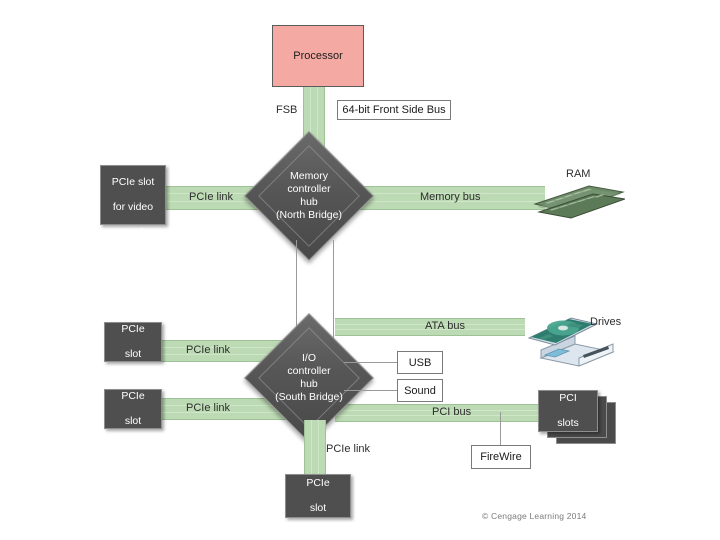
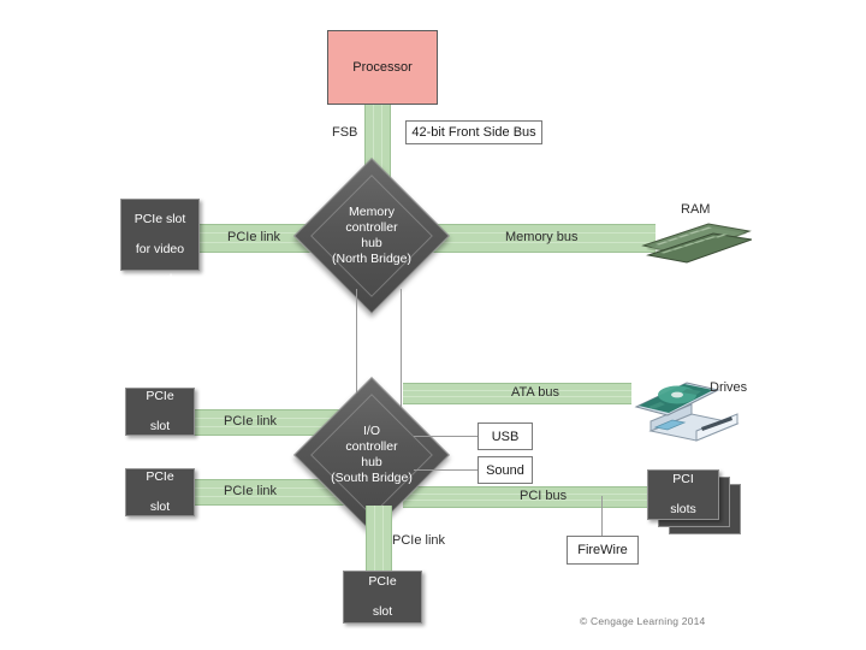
  FSB
- 64-bit Front Side Bus
+ 42-bit Front Side Bus
  Processor
  PCIe link
  PCIe slot
  for video
  card
  Memory bus
  Memory
  controller
  hub
  (North Bridge)
  RAM
  ATA bus
  Drives
  PCIe link
  PCIe
  slot
  PCIe link
  PCIe
  slot
  PCI bus
  PCI
  slots
  I/O
  controller
  hub
  (South Bridge)
  USB
  Sound
  FireWire
  PCIe link
  PCIe
  slot
  © Cengage Learning 2014
